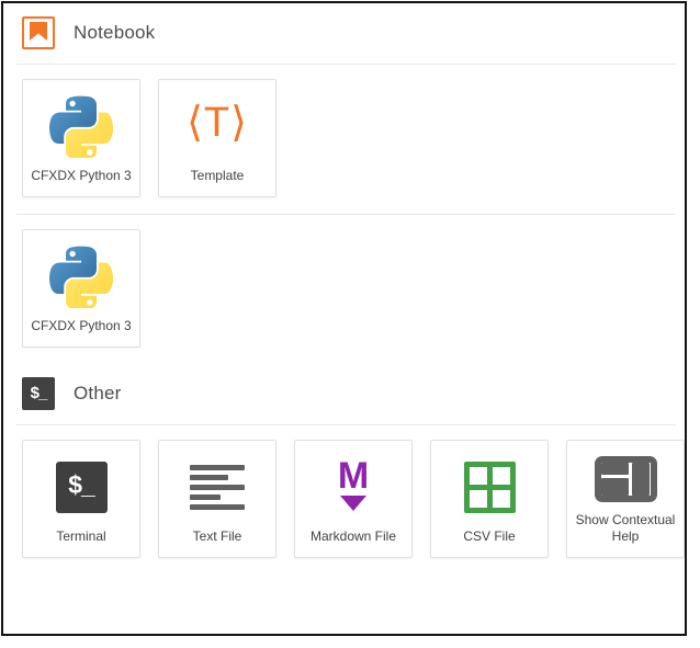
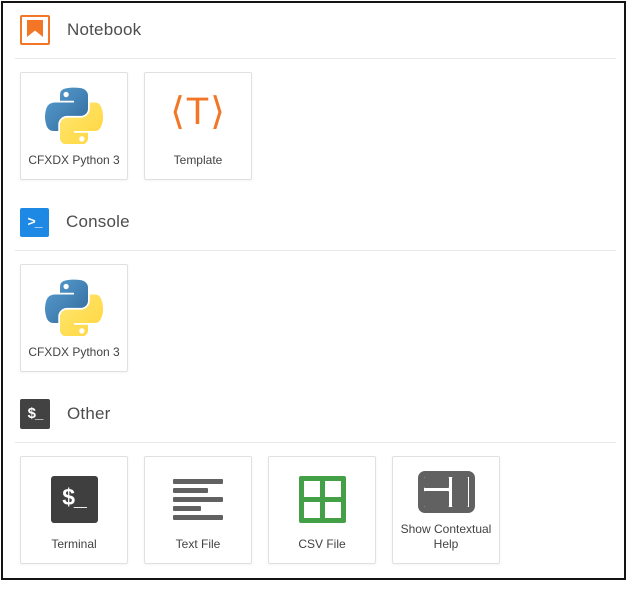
  Notebook
  CFXDX Python 3
  ⟨T⟩
  Template
+ >_
+ Console
  CFXDX Python 3
  $_
  Other
  $_
  Terminal
  Text File
- M
- Markdown File
  CSV File
  Show Contextual Help
